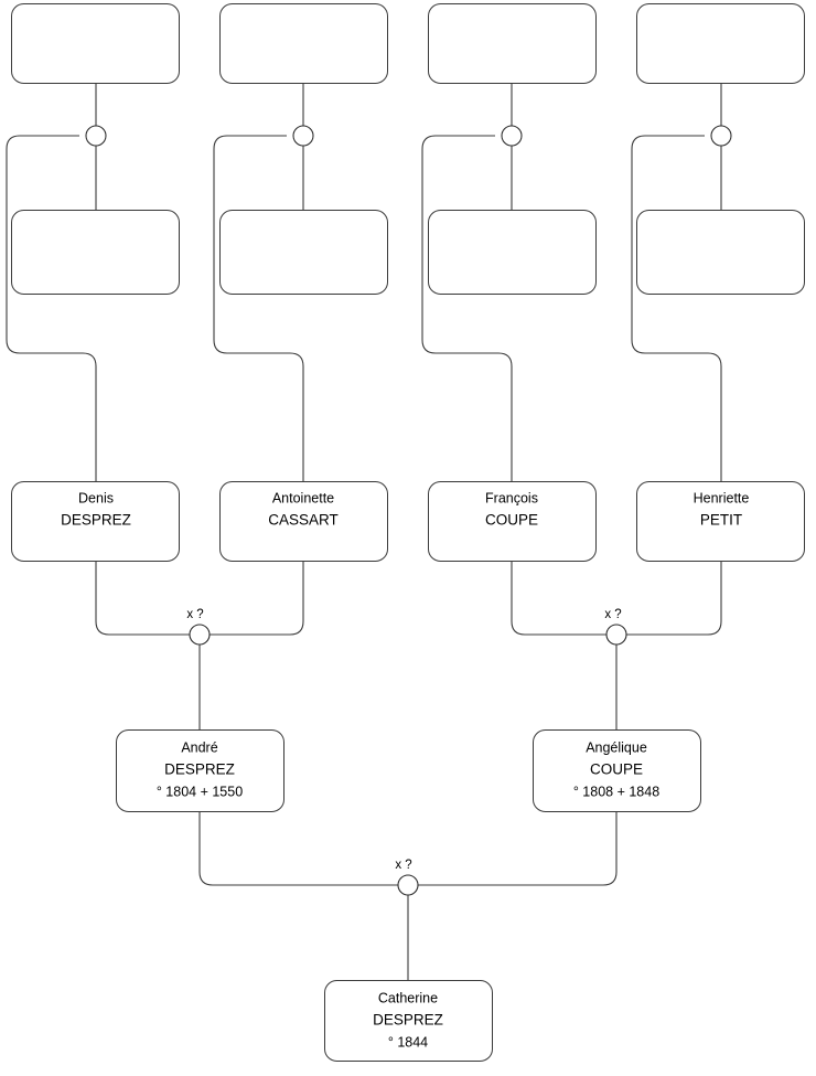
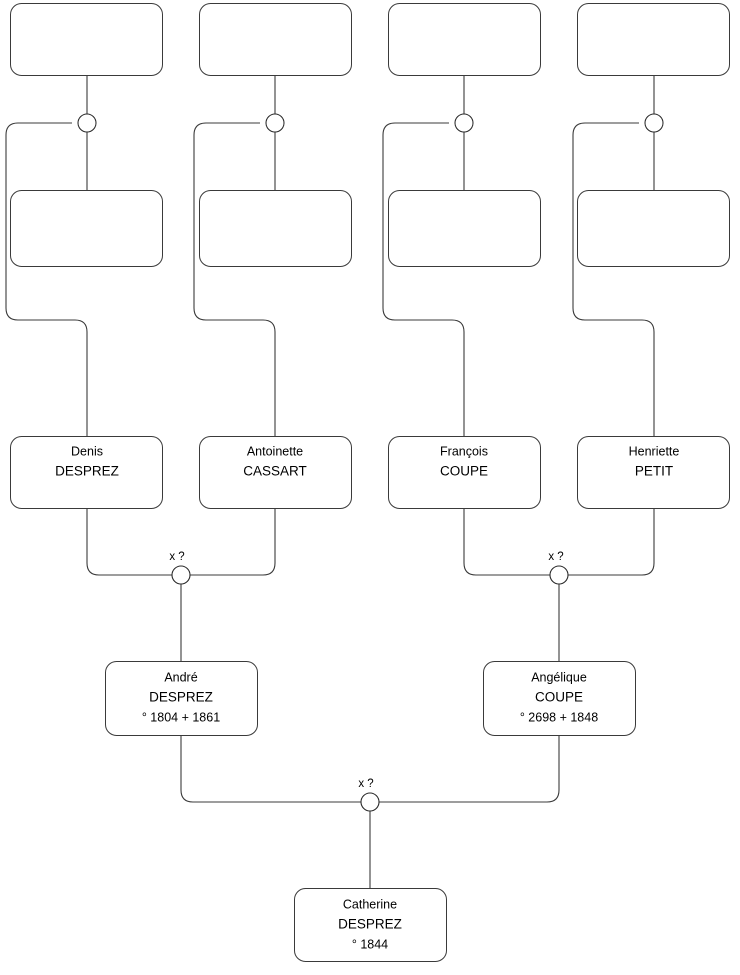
  Denis
  DESPREZ
  Antoinette
  CASSART
  François
  COUPE
  Henriette
  PETIT
  x ?
  x ?
  André
  DESPREZ
- ° 1804 + 1550
+ ° 1804 + 1861
  Angélique
  COUPE
- ° 1808 + 1848
+ ° 2698 + 1848
  x ?
  Catherine
  DESPREZ
  ° 1844
